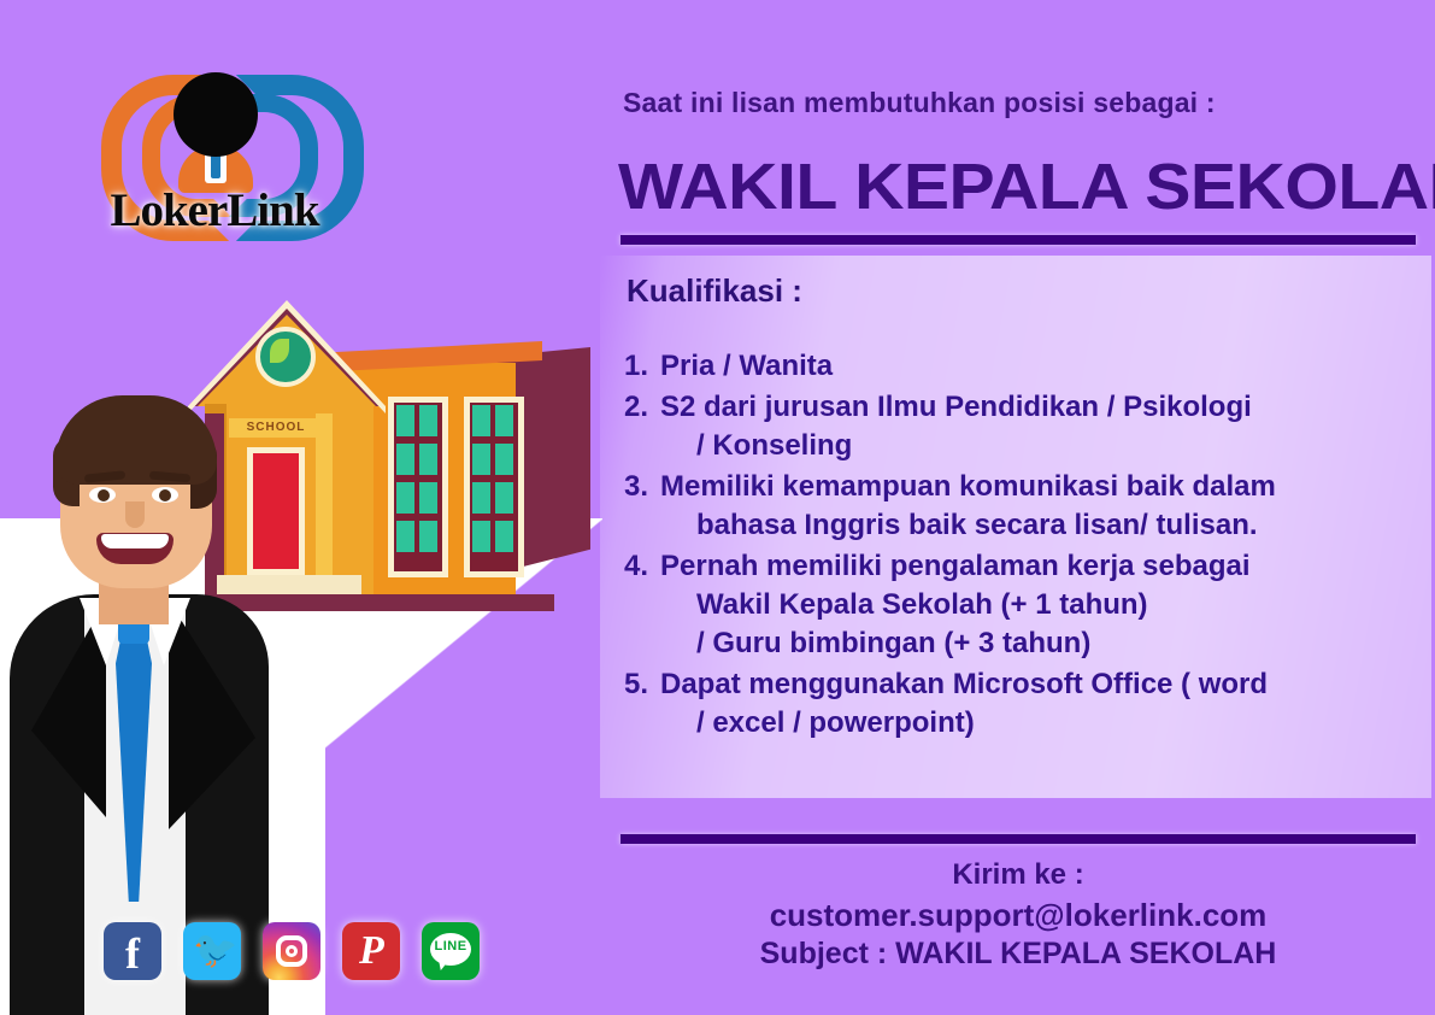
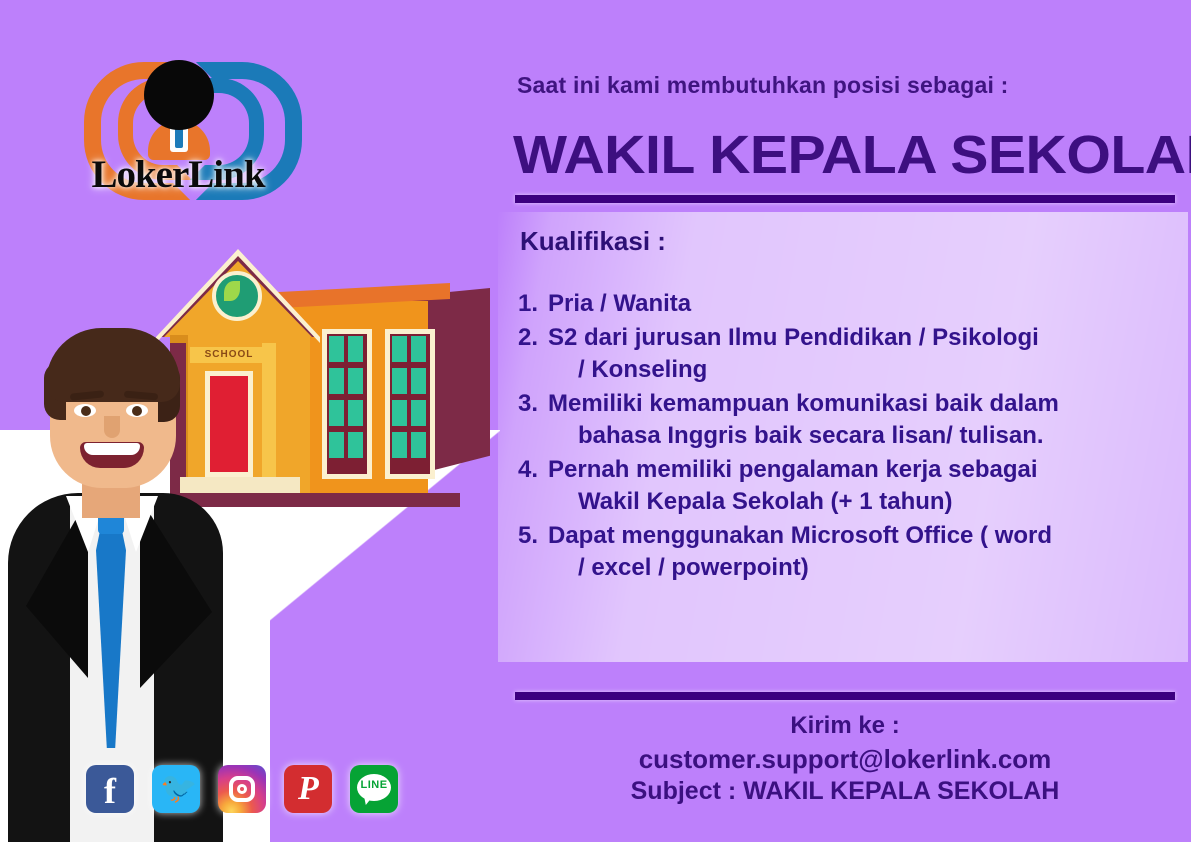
  LokerLink
  SCHOOL
  f
  🐦
  P
  LINE
- Saat ini lisan membutuhkan posisi sebagai :
+ Saat ini kami membutuhkan posisi sebagai :
  WAKIL KEPALA SEKOLA
  Kualifikasi :
  1. Pria / Wanita
  2. S2 dari jurusan Ilmu Pendidikan / Psikologi
  / Konseling
  3. Memiliki kemampuan komunikasi baik dalam
  bahasa Inggris baik secara lisan/ tulisan.
  4. Pernah memiliki pengalaman kerja sebagai
  Wakil Kepala Sekolah (+ 1 tahun)
- / Guru bimbingan (+ 3 tahun)
  5. Dapat menggunakan Microsoft Office ( word
  / excel / powerpoint)
  Kirim ke :
  customer.support@lokerlink.com
  Subject : WAKIL KEPALA SEKOLAH
